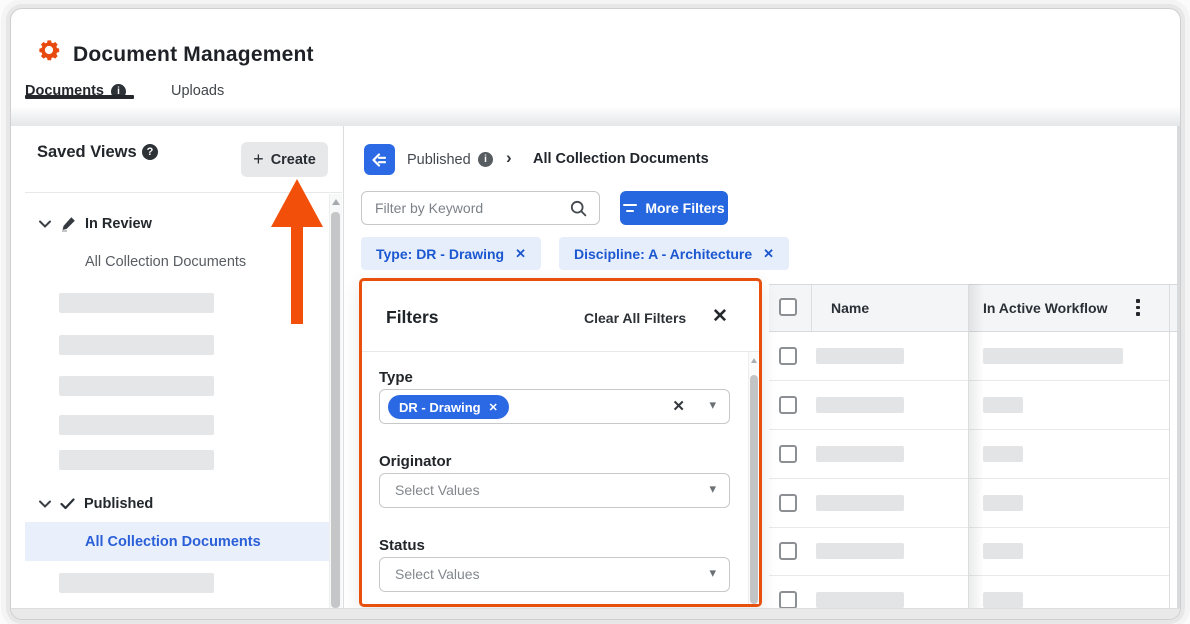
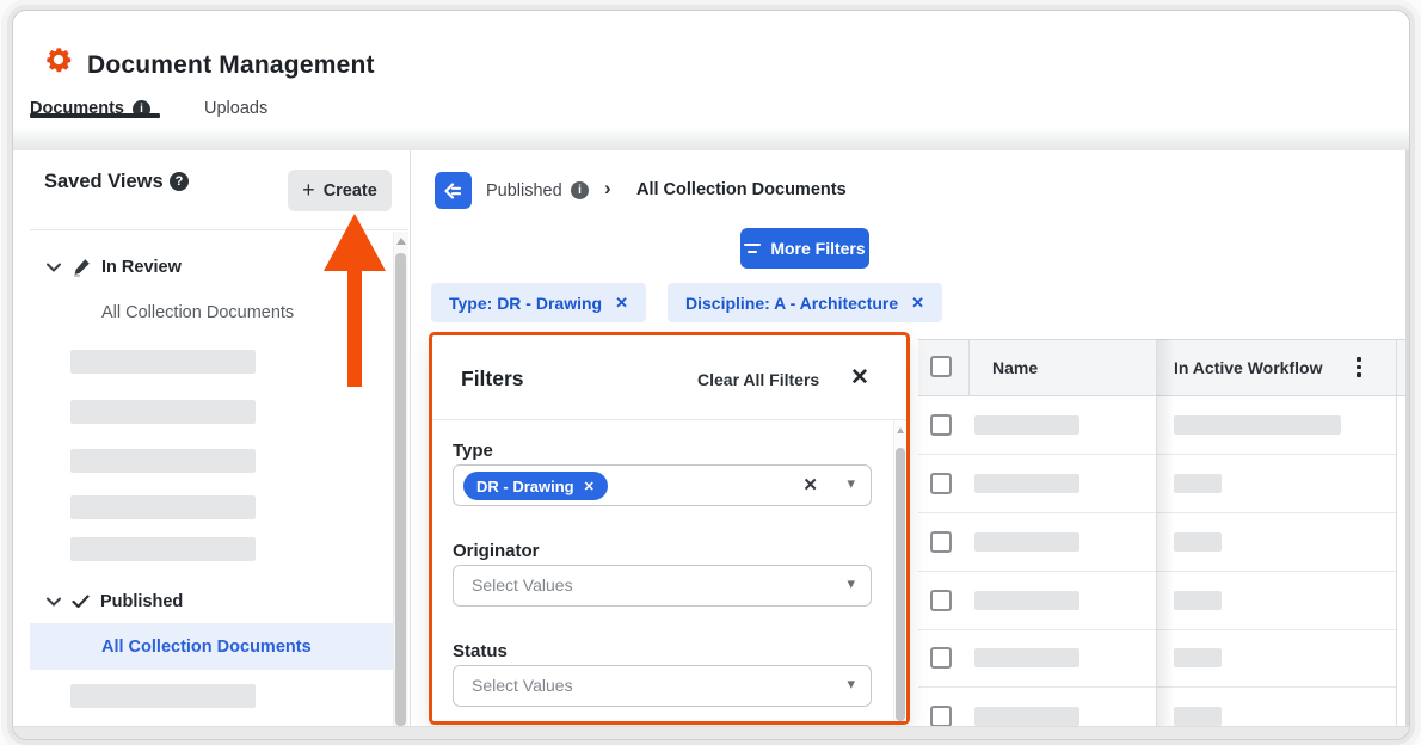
  Document Management
  Documents
  i
  Uploads
  Saved Views
  ?
  +
  Create
  In Review
  All Collection Documents
  Published
  All Collection Documents
  Published
  i
  ›
  All Collection Documents
- Filter by Keyword
  More Filters
  Type: DR - Drawing
  ✕
  Discipline: A - Architecture
  ✕
  Name
  In Active Workflow
  Filters
  Clear All Filters
  ✕
  Type
  DR - Drawing
  ✕
  ✕
  ▾
  Originator
  Select Values
  ▾
  Status
  Select Values
  ▾
